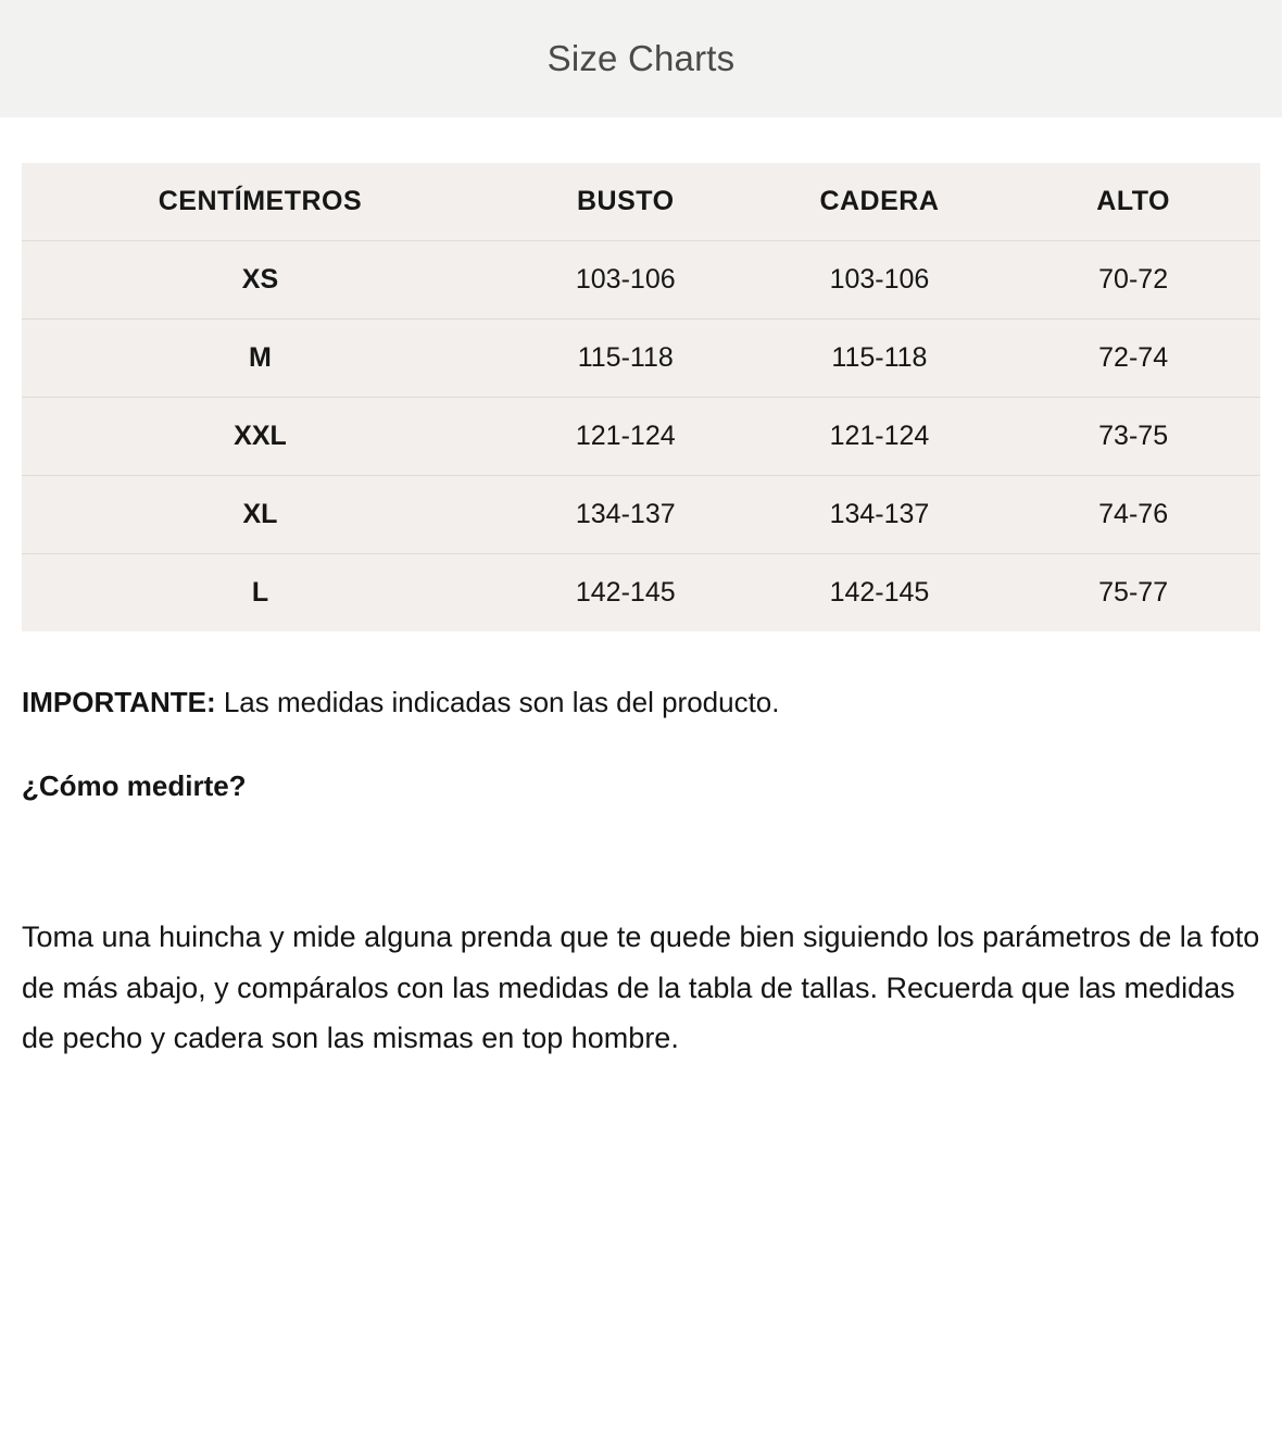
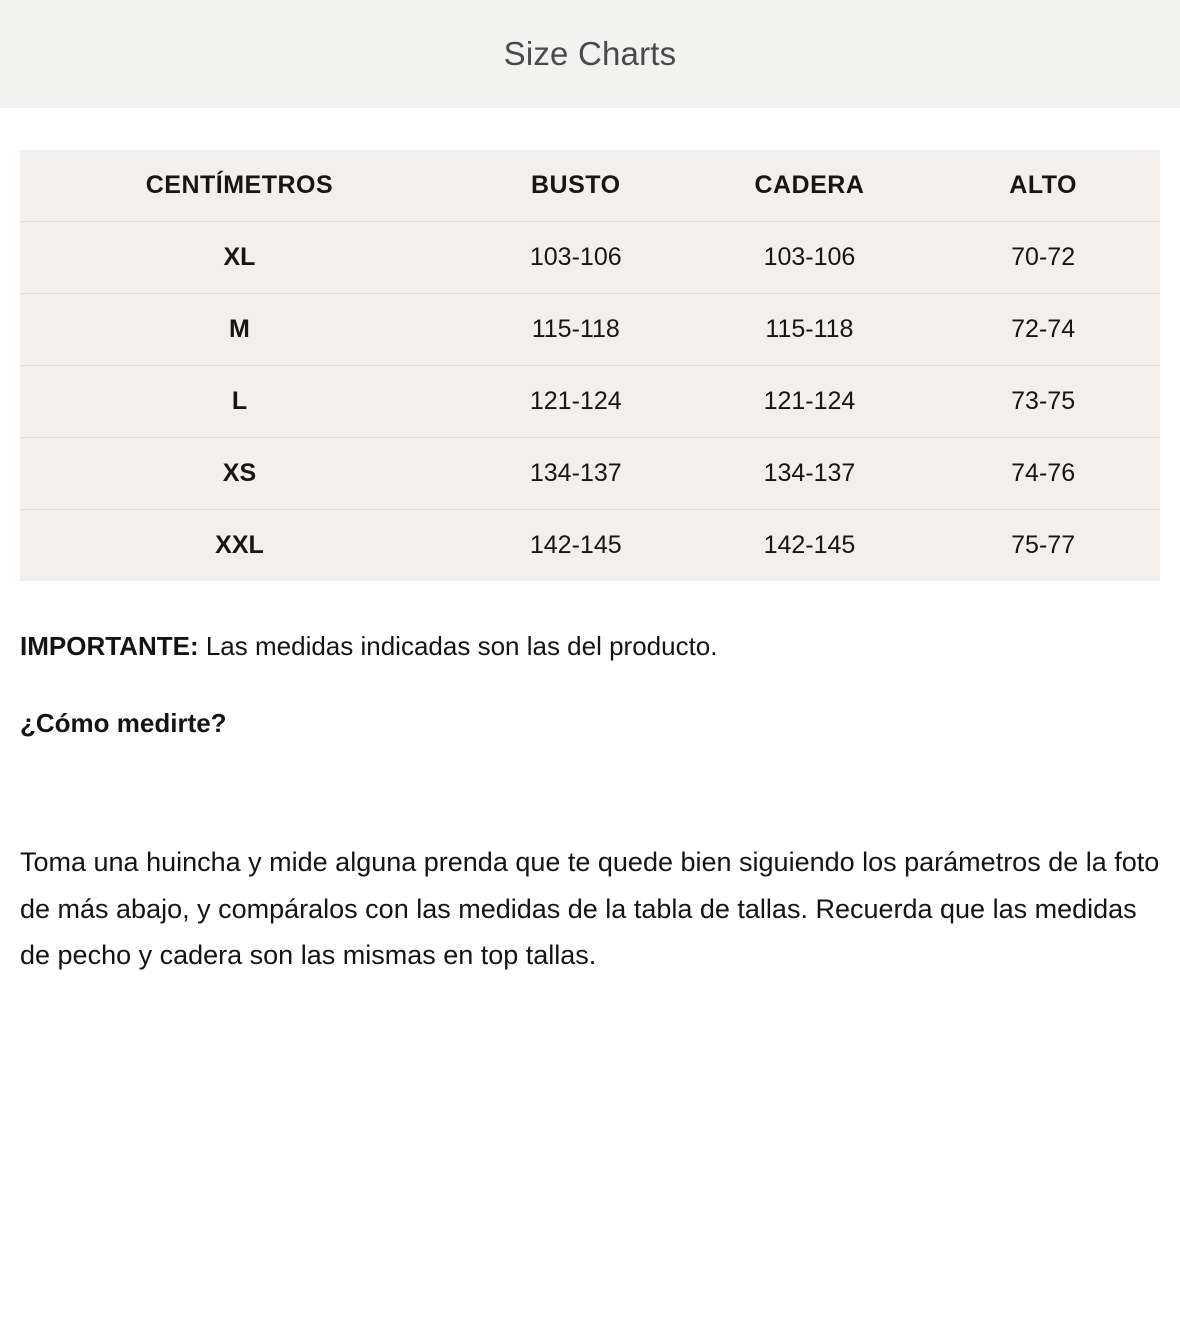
  Size Charts
  CENTÍMETROS	BUSTO	CADERA	ALTO
- XS	103-106	103-106	70-72
+ XL	103-106	103-106	70-72
  M	115-118	115-118	72-74
- XXL	121-124	121-124	73-75
+ L	121-124	121-124	73-75
- XL	134-137	134-137	74-76
+ XS	134-137	134-137	74-76
- L	142-145	142-145	75-77
+ XXL	142-145	142-145	75-77
  IMPORTANTE: Las medidas indicadas son las del producto.
  ¿Cómo medirte?
- Toma una huincha y mide alguna prenda que te quede bien siguiendo los parámetros de la foto de más abajo, y compáralos con las medidas de la tabla de tallas. Recuerda que las medidas de pecho y cadera son las mismas en top hombre.
+ Toma una huincha y mide alguna prenda que te quede bien siguiendo los parámetros de la foto de más abajo, y compáralos con las medidas de la tabla de tallas. Recuerda que las medidas de pecho y cadera son las mismas en top tallas.
